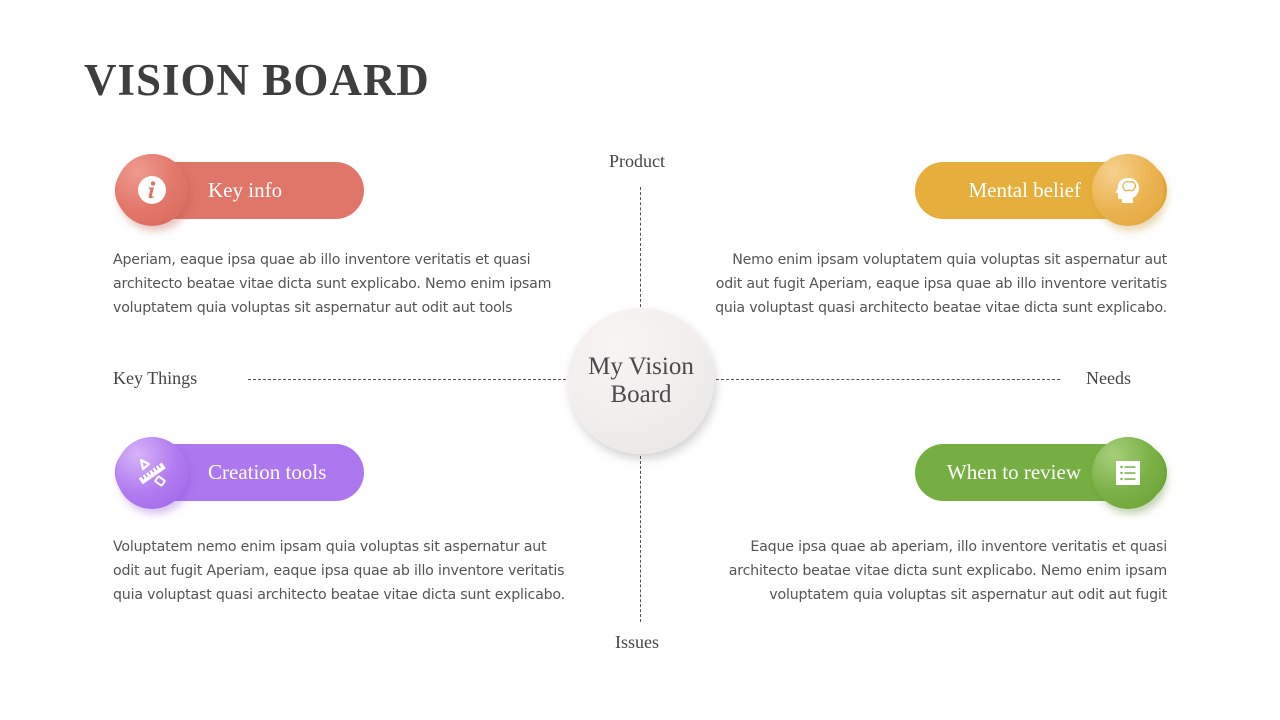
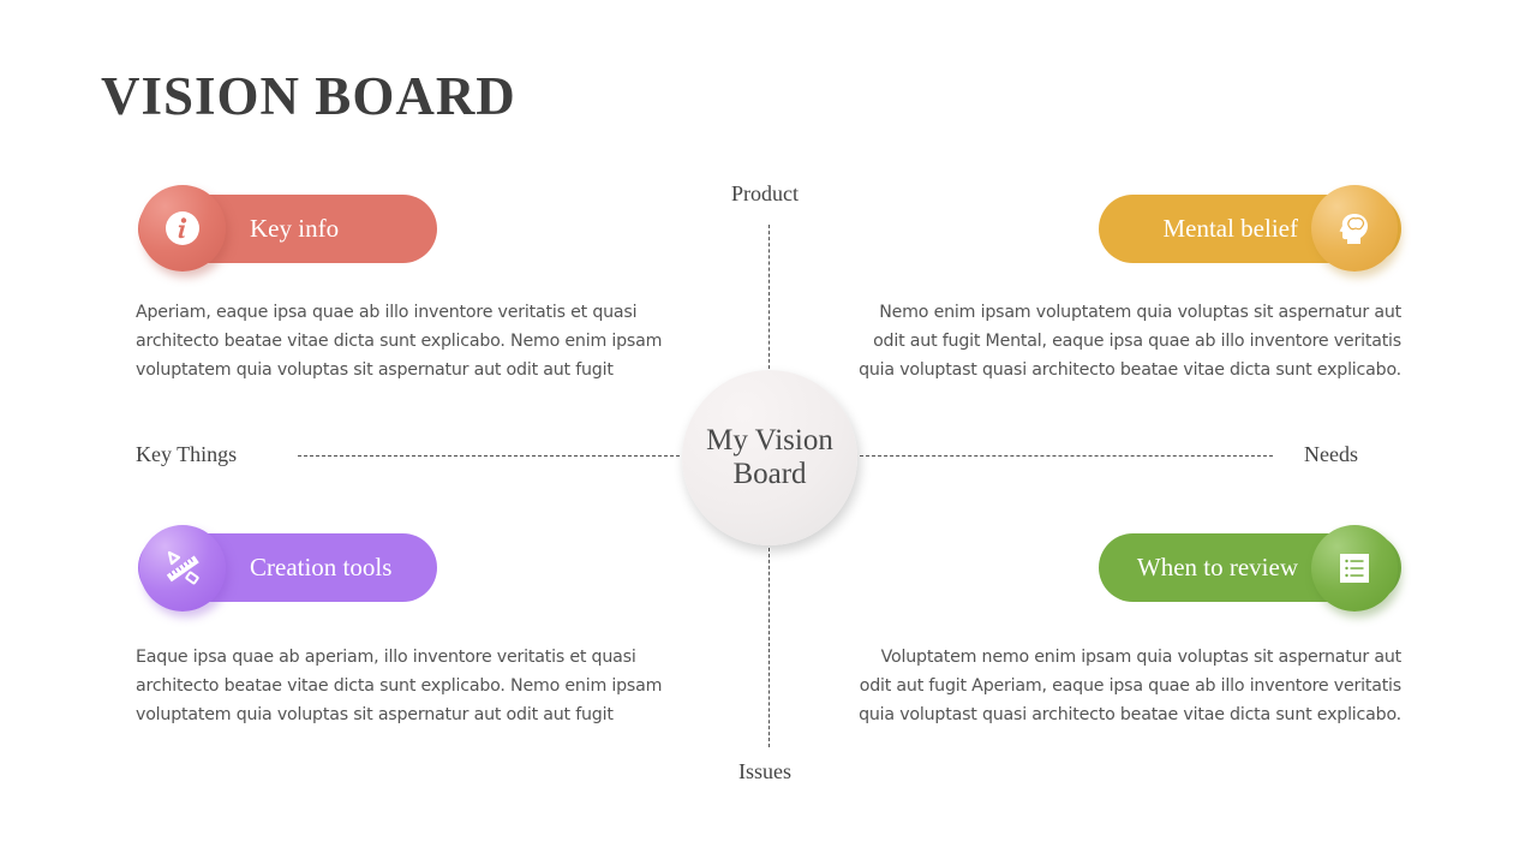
  VISION BOARD
  Product
  Issues
  Key Things
  Needs
  My Vision
  Board
  Key info
- Aperiam, eaque ipsa quae ab illo inventore veritatis et quasi architecto beatae vitae dicta sunt explicabo. Nemo enim ipsam voluptatem quia voluptas sit aspernatur aut odit aut tools
+ Aperiam, eaque ipsa quae ab illo inventore veritatis et quasi architecto beatae vitae dicta sunt explicabo. Nemo enim ipsam voluptatem quia voluptas sit aspernatur aut odit aut fugit
  Mental belief
- Nemo enim ipsam voluptatem quia voluptas sit aspernatur aut odit aut fugit Aperiam, eaque ipsa quae ab illo inventore veritatis quia voluptast quasi architecto beatae vitae dicta sunt explicabo.
+ Nemo enim ipsam voluptatem quia voluptas sit aspernatur aut odit aut fugit Mental, eaque ipsa quae ab illo inventore veritatis quia voluptast quasi architecto beatae vitae dicta sunt explicabo.
  Creation tools
- Voluptatem nemo enim ipsam quia voluptas sit aspernatur aut odit aut fugit Aperiam, eaque ipsa quae ab illo inventore veritatis quia voluptast quasi architecto beatae vitae dicta sunt explicabo.
+ Eaque ipsa quae ab aperiam, illo inventore veritatis et quasi architecto beatae vitae dicta sunt explicabo. Nemo enim ipsam voluptatem quia voluptas sit aspernatur aut odit aut fugit
  When to review
- Eaque ipsa quae ab aperiam, illo inventore veritatis et quasi architecto beatae vitae dicta sunt explicabo. Nemo enim ipsam voluptatem quia voluptas sit aspernatur aut odit aut fugit
+ Voluptatem nemo enim ipsam quia voluptas sit aspernatur aut odit aut fugit Aperiam, eaque ipsa quae ab illo inventore veritatis quia voluptast quasi architecto beatae vitae dicta sunt explicabo.
